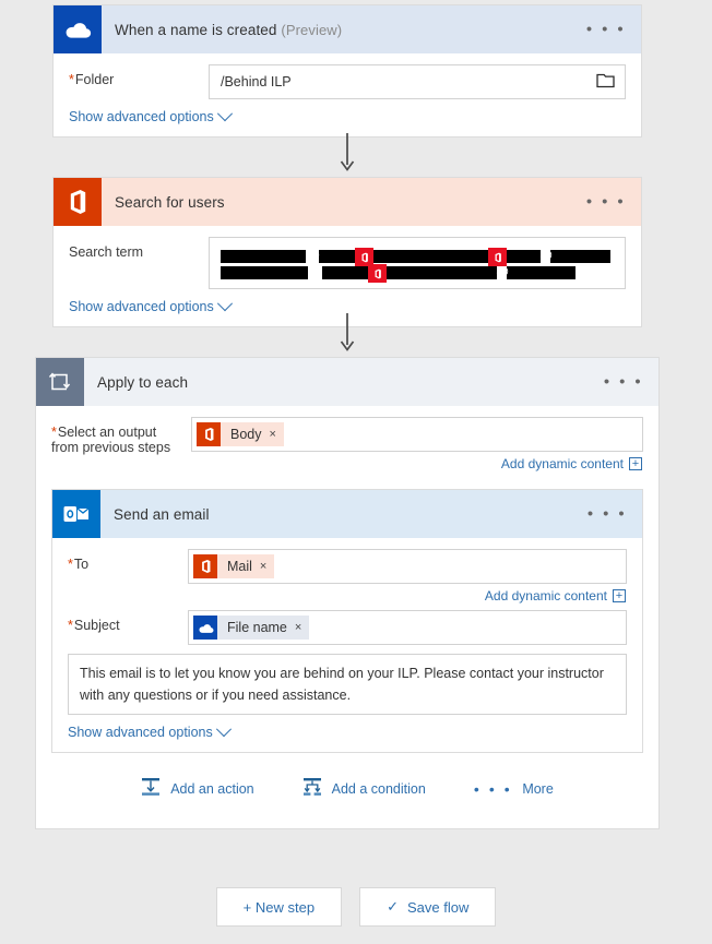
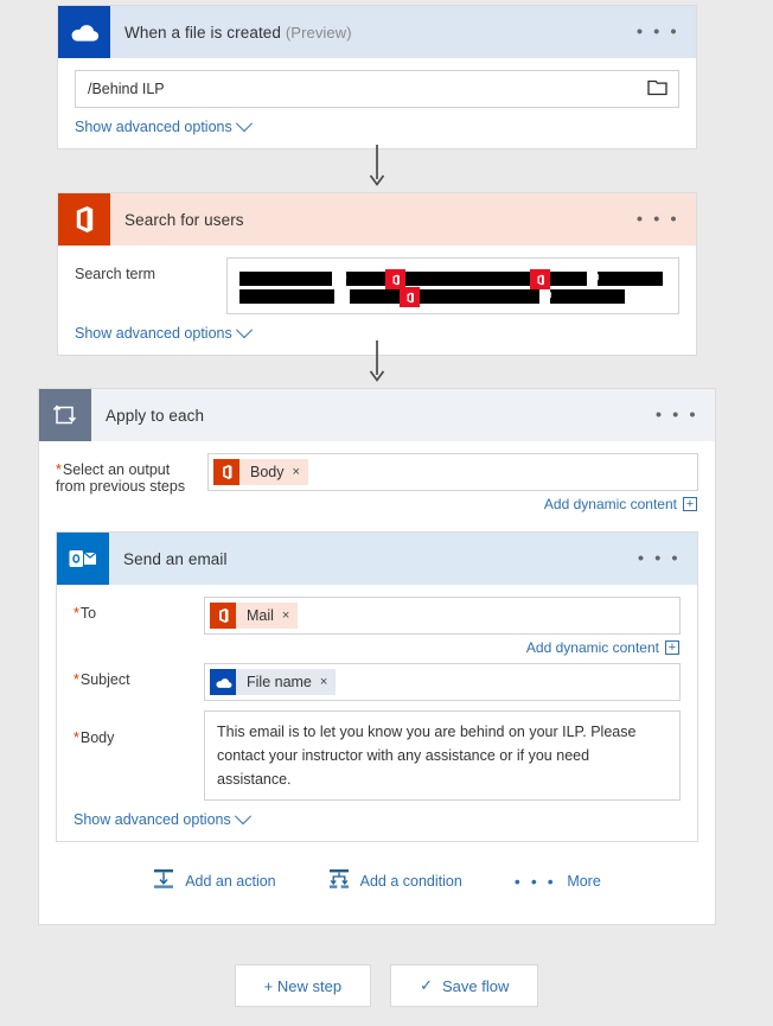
- When a name is created (Preview)
+ When a file is created (Preview)
  • • •
- *Folder
  /Behind ILP
  Show advanced options
  Search for users
  • • •
  Search term
  @
  @
  @
  @
  Show advanced options
  Apply to each
  • • •
  *Select an output
  from previous steps
  Body
  ×
  Add dynamic content
  +
  Send an email
  • • •
  *To
  Mail
  ×
  Add dynamic content
  +
  *Subject
  File name
  ×
+ *Body
- This email is to let you know you are behind on your ILP. Please contact your instructor with any questions or if you need assistance.
+ This email is to let you know you are behind on your ILP. Please contact your instructor with any assistance or if you need assistance.
  Show advanced options
  Add an action
  Add a condition
  • • •
  More
  + New step
  ✓
  Save flow
